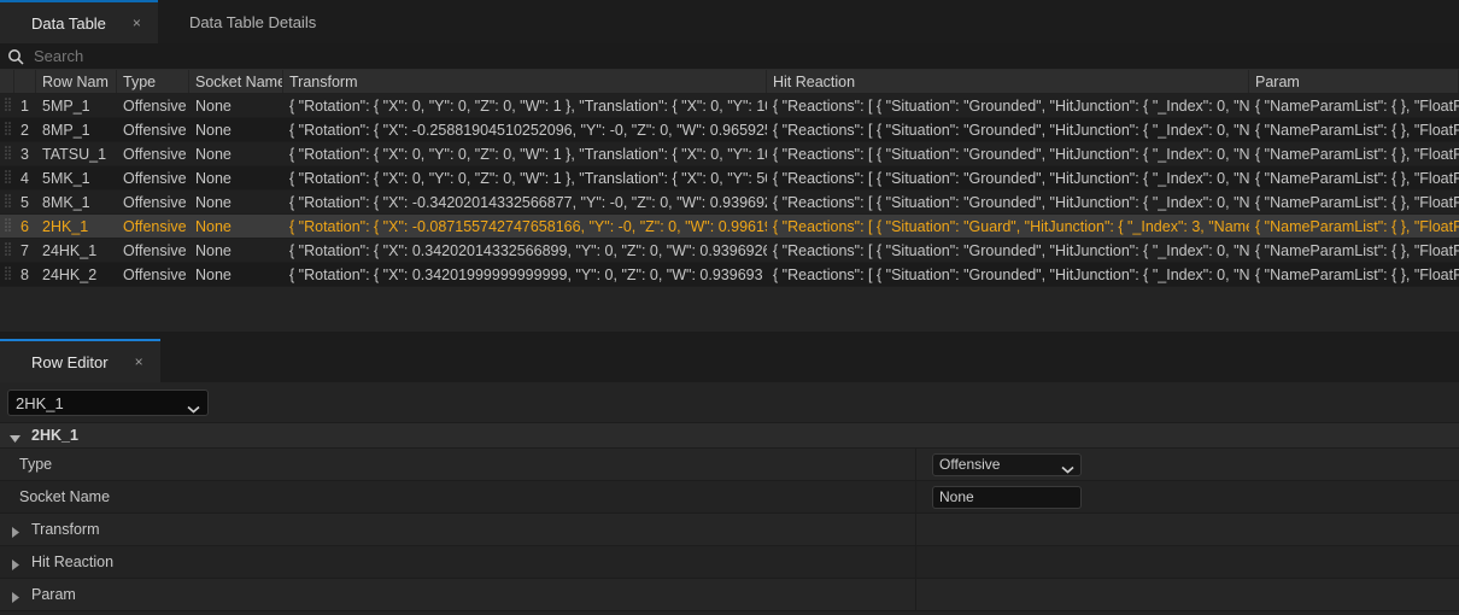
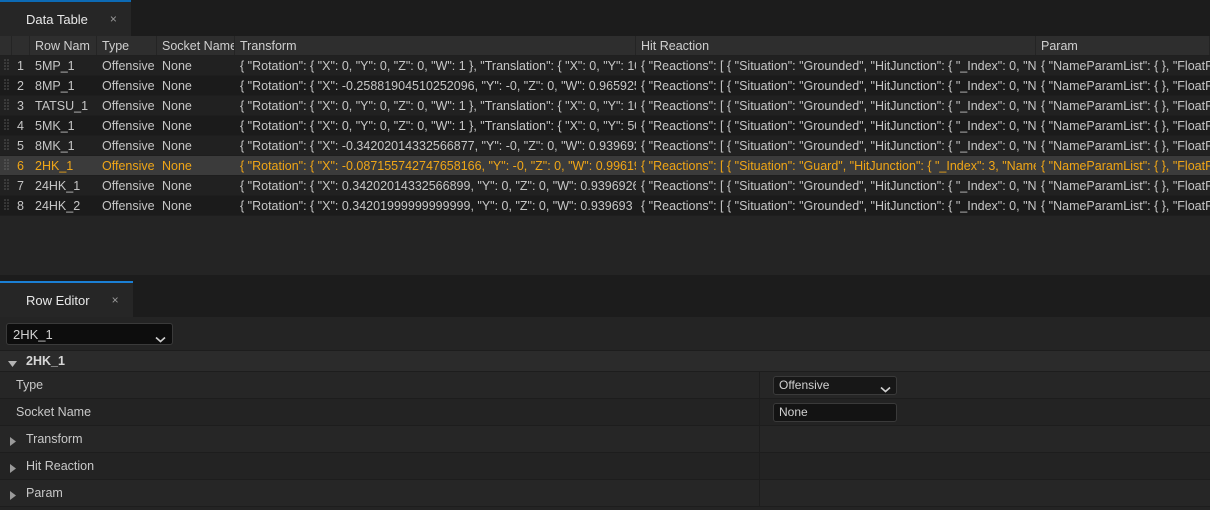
  Data Table
  ×
- Data Table Details
- Search
  Row Nam
  Type
  Socket Name
  Transform
  Hit Reaction
  Param
  1
  5MP_1
  Offensive
  None
  { "Rotation": { "X": 0, "Y": 0, "Z": 0, "W": 1 }, "Translation": { "X": 0, "Y": 1
  { "Reactions": [ { "Situation": "Grounded", "HitJunction": { "_Index": 0, "N
  { "NameParamList": { }, "FloatP
  2
  8MP_1
  Offensive
  None
  { "Rotation": { "X": -0.25881904510252096, "Y": -0, "Z": 0, "W": 0.96592
  { "Reactions": [ { "Situation": "Grounded", "HitJunction": { "_Index": 0, "N
  { "NameParamList": { }, "FloatP
  3
  TATSU_1
  Offensive
  None
  { "Rotation": { "X": 0, "Y": 0, "Z": 0, "W": 1 }, "Translation": { "X": 0, "Y": 1
  { "Reactions": [ { "Situation": "Grounded", "HitJunction": { "_Index": 0, "N
  { "NameParamList": { }, "FloatP
  4
  5MK_1
  Offensive
  None
  { "Rotation": { "X": 0, "Y": 0, "Z": 0, "W": 1 }, "Translation": { "X": 0, "Y": 5
  { "Reactions": [ { "Situation": "Grounded", "HitJunction": { "_Index": 0, "N
  { "NameParamList": { }, "FloatP
  5
  8MK_1
  Offensive
  None
  { "Rotation": { "X": -0.34202014332566877, "Y": -0, "Z": 0, "W": 0.93969
  { "Reactions": [ { "Situation": "Grounded", "HitJunction": { "_Index": 0, "N
  { "NameParamList": { }, "FloatP
  6
  2HK_1
  Offensive
  None
  { "Rotation": { "X": -0.087155742747658166, "Y": -0, "Z": 0, "W": 0.9961
  { "Reactions": [ { "Situation": "Guard", "HitJunction": { "_Index": 3, "Nam
  { "NameParamList": { }, "FloatP
  7
  24HK_1
  Offensive
  None
  { "Rotation": { "X": 0.34202014332566899, "Y": 0, "Z": 0, "W": 0.939692
  { "Reactions": [ { "Situation": "Grounded", "HitJunction": { "_Index": 0, "N
  { "NameParamList": { }, "FloatP
  8
  24HK_2
  Offensive
  None
  { "Rotation": { "X": 0.34201999999999999, "Y": 0, "Z": 0, "W": 0.939693
  { "Reactions": [ { "Situation": "Grounded", "HitJunction": { "_Index": 0, "N
  { "NameParamList": { }, "FloatP
  Row Editor
  ×
  2HK_1
  2HK_1
  Type
  Offensive
  Socket Name
  None
  Transform
  Hit Reaction
  Param
